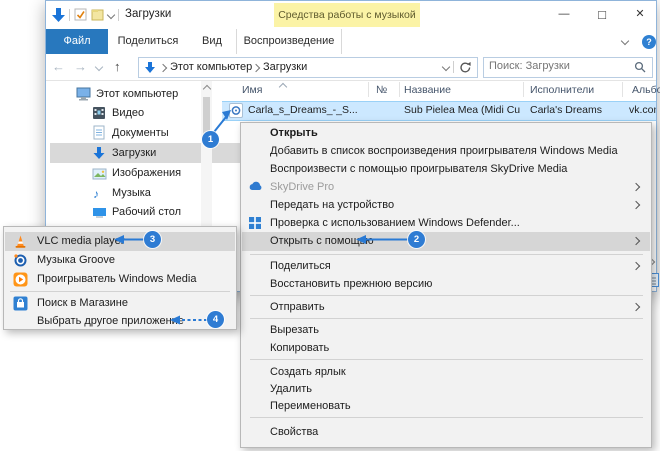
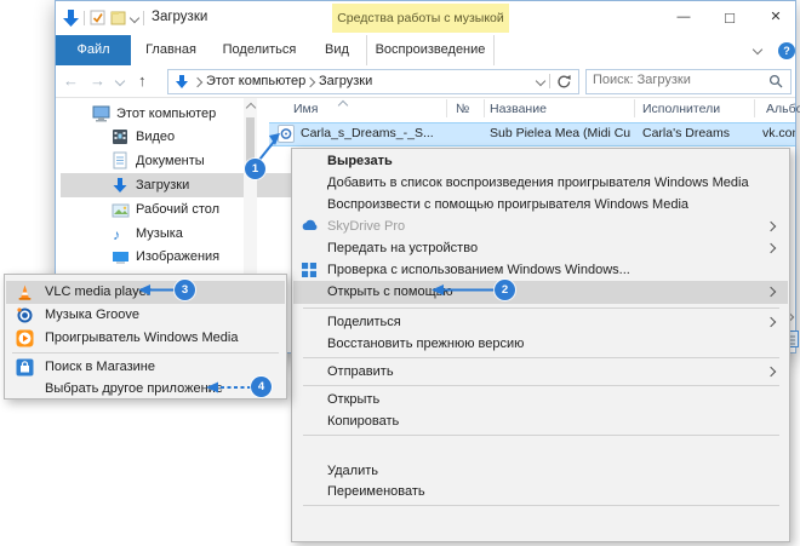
  Загрузки
  Средства работы с музыкой
  —
  □
  ✕
  Файл
+ Главная
  Поделиться
  Вид
  Воспроизведение
  ?
  ←
  →
  ↑
  Этот компьютер
  Загрузки
  Поиск: Загрузки
  Этот компьютер
  Видео
  Документы
  Загрузки
- Изображения
+ Рабочий стол
  ♪
  Музыка
- Рабочий стол
+ Изображения
  Имя
  №
  Название
  Исполнители
  Carla_s_Dreams_-_S...
  Sub Pielea Mea (Midi Cu
  Carla's Dreams
- Открыть
+ Вырезать
  Добавить в список воспроизведения проигрывателя Windows Media
- Воспроизвести с помощью проигрывателя SkyDrive Media
+ Воспроизвести с помощью проигрывателя Windows Media
  SkyDrive Pro
  Передать на устройство
- Проверка с использованием Windows Defender...
+ Проверка с использованием Windows Windows...
  Открыть с помощю
  Поделиться
  Восстановить прежнюю версию
  Отправить
- Вырезать
+ Открыть
  Копировать
- Создать ярлык
  Удалить
  Переименовать
- Свойства
  VLC media play
  Музыка Groove
  Проигрыватель Windows Media
  Поиск в Магазине
  Выбрать другое приложене
  1
  2
  3
  4
